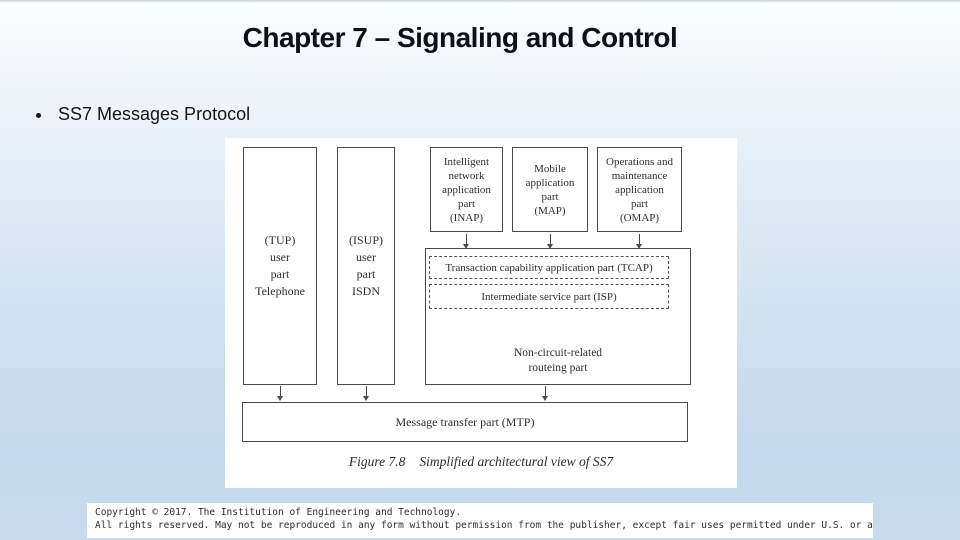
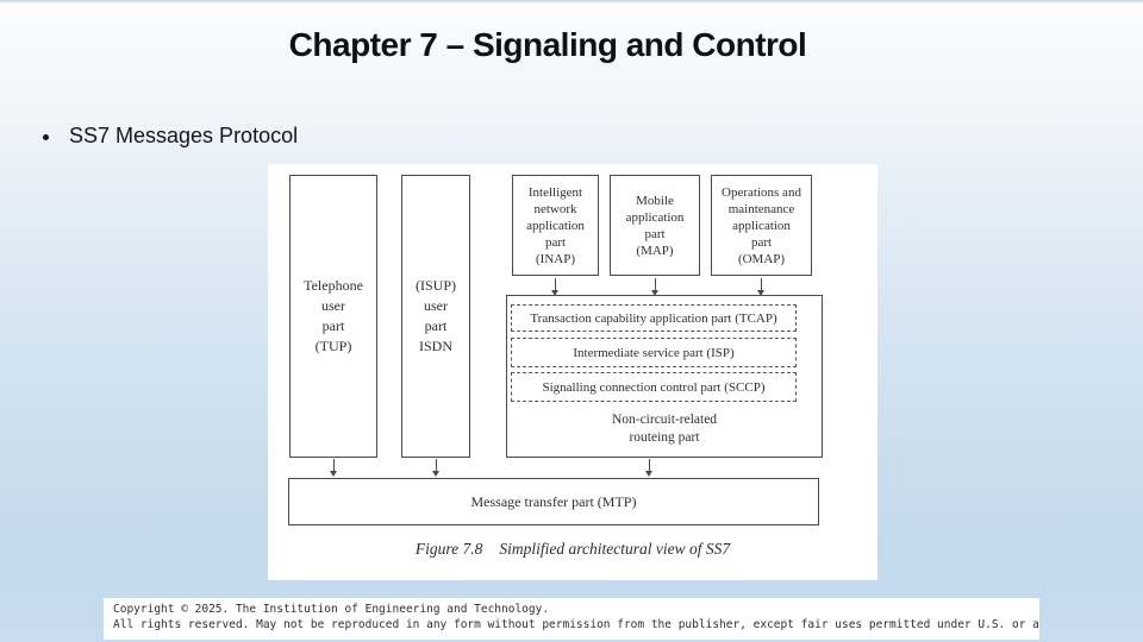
  Chapter 7 – Signaling and Control
  SS7 Messages Protocol
- (TUP)
+ Telephone
  user
  part
- Telephone
+ (TUP)
  (ISUP)
  user
  part
  ISDN
  Intelligent
  network
  application
  part
  (INAP)
  Mobile
  application
  part
  (MAP)
  Operations and
  maintenance
  application
  part
  (OMAP)
  Transaction capability application part (TCAP)
  Intermediate service part (ISP)
+ Signalling connection control part (SCCP)
  Non-circuit-related
  routeing part
  Message transfer part (MTP)
  Figure 7.8 Simplified architectural view of SS7
- Copyright © 2017. The Institution of Engineering and Technology.
+ Copyright © 2025. The Institution of Engineering and Technology.
  All rights reserved. May not be reproduced in any form without permission from the publisher, except fair uses permitted under U.S. or a
